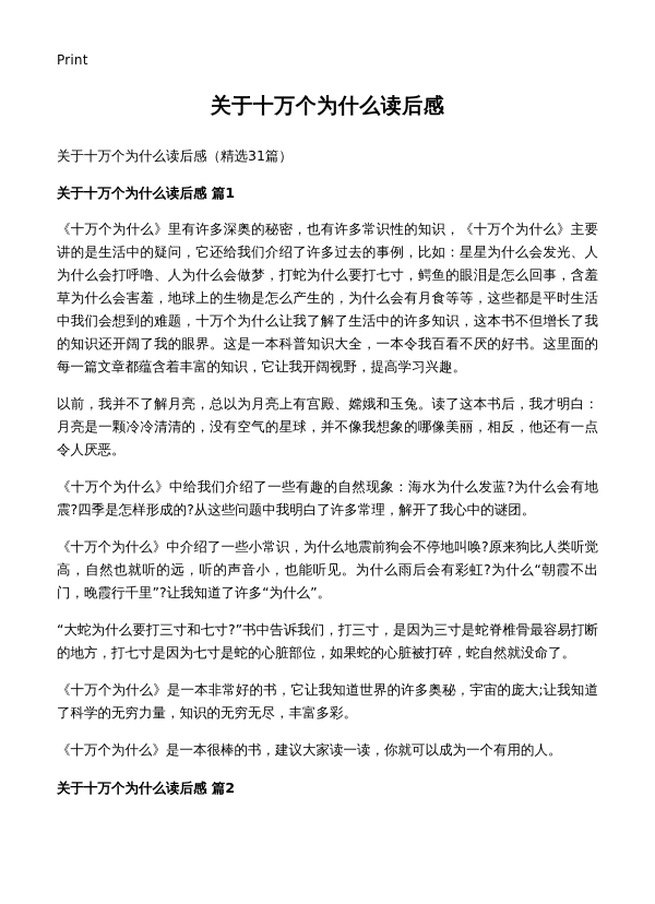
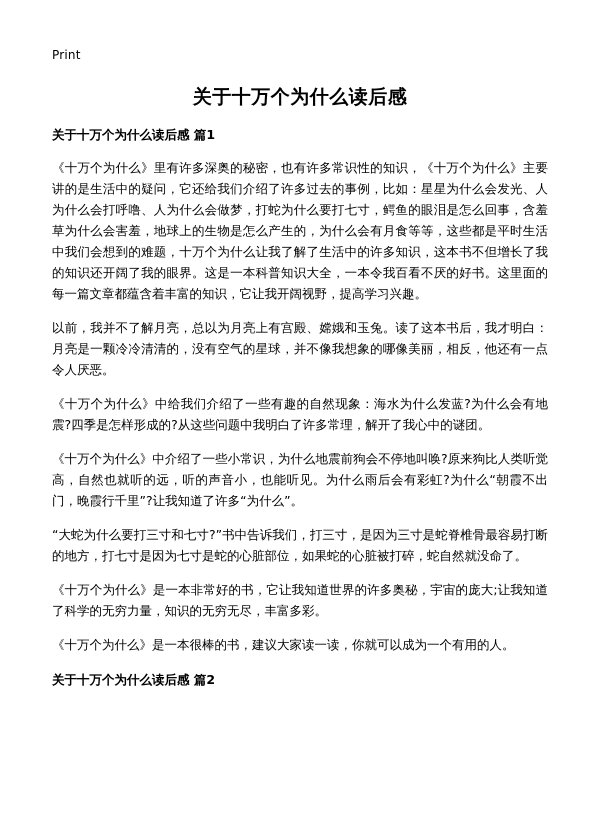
  Print
  关于十万个为什么读后感
- 关于十万个为什么读后感（精选31篇）
  关于十万个为什么读后感 篇1
  《十万个为什么》里有许多深奥的秘密，也有许多常识性的知识，《十万个为什么》主要讲的是生活中的疑问，它还给我们介绍了许多过去的事例，比如：星星为什么会发光、人为什么会打呼噜、人为什么会做梦，打蛇为什么要打七寸，鳄鱼的眼泪是怎么回事，含羞草为什么会害羞，地球上的生物是怎么产生的，为什么会有月食等等，这些都是平时生活中我们会想到的难题，十万个为什么让我了解了生活中的许多知识，这本书不但增长了我的知识还开阔了我的眼界。这是一本科普知识大全，一本令我百看不厌的好书。这里面的每一篇文章都蕴含着丰富的知识，它让我开阔视野，提高学习兴趣。
  以前，我并不了解月亮，总以为月亮上有宫殿、嫦娥和玉兔。读了这本书后，我才明白：月亮是一颗冷冷清清的，没有空气的星球，并不像我想象的哪像美丽，相反，他还有一点令人厌恶。
  《十万个为什么》中给我们介绍了一些有趣的自然现象：海水为什么发蓝?为什么会有地震?四季是怎样形成的?从这些问题中我明白了许多常理，解开了我心中的谜团。
  《十万个为什么》中介绍了一些小常识，为什么地震前狗会不停地叫唤?原来狗比人类听觉高，自然也就听的远，听的声音小，也能听见。为什么雨后会有彩虹?为什么“朝霞不出门，晚霞行千里”?让我知道了许多“为什么”。
  “大蛇为什么要打三寸和七寸?”书中告诉我们，打三寸，是因为三寸是蛇脊椎骨最容易打断的地方，打七寸是因为七寸是蛇的心脏部位，如果蛇的心脏被打碎，蛇自然就没命了。
  《十万个为什么》是一本非常好的书，它让我知道世界的许多奥秘，宇宙的庞大;让我知道了科学的无穷力量，知识的无穷无尽，丰富多彩。
  《十万个为什么》是一本很棒的书，建议大家读一读，你就可以成为一个有用的人。
  关于十万个为什么读后感 篇2
